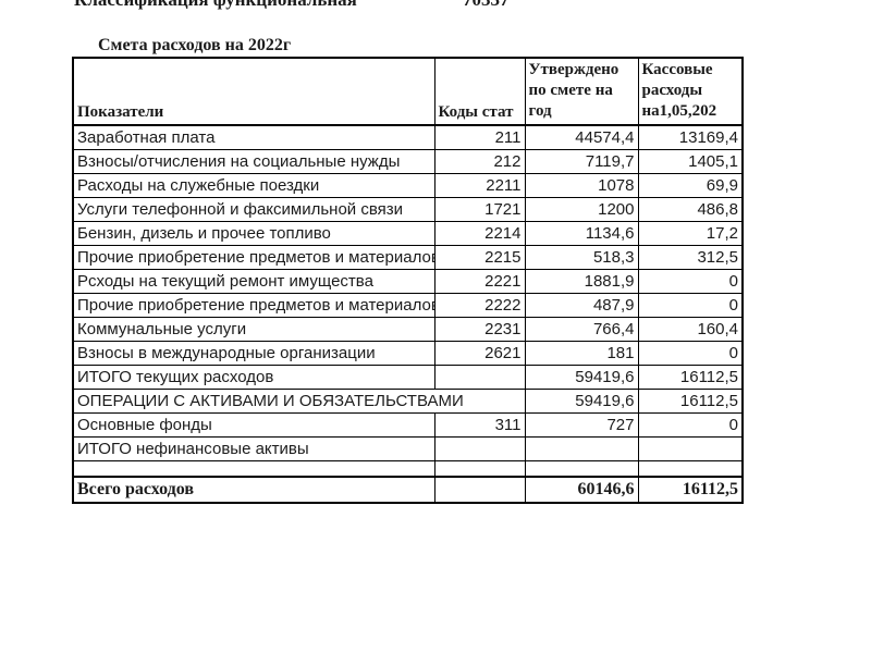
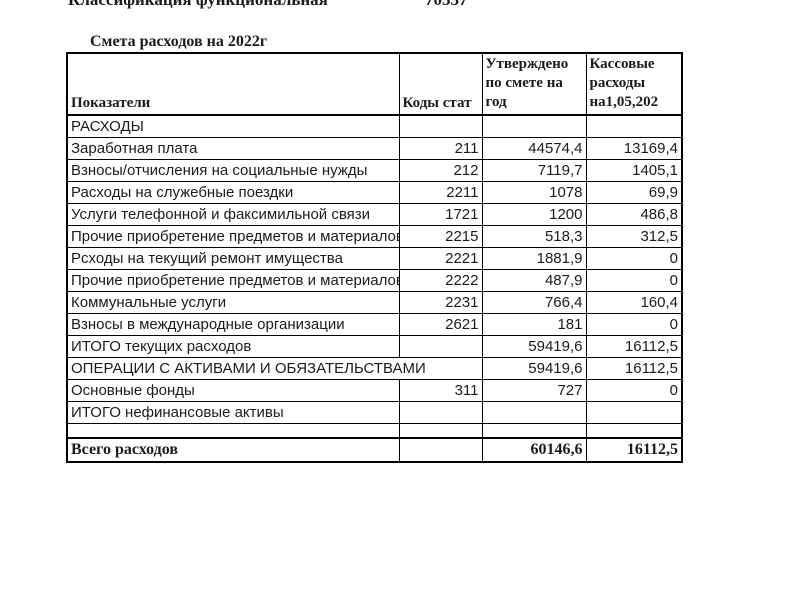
  Смета расходов на 2022г
  Показатели	Коды стат	Утверждено по смете на год	Кассовые расходы на1,05,202
+ РАСХОДЫ
  Заработная плата	211	44574,4	13169,4
  Взносы/отчисления на социальные нужды	212	7119,7	1405,1
  Расходы на служебные поездки	2211	1078	69,9
  Услуги телефонной и факсимильной связи	1721	1200	486,8
- Бензин, дизель и прочее топливо	2214	1134,6	17,2
  Прочие приобретение предметов и материало	2215	518,3	312,5
  Рсходы на текущий ремонт имущества	2221	1881,9	0
  Прочие приобретение предметов и материало	2222	487,9	0
  Коммунальные услуги	2231	766,4	160,4
  Взносы в международные организации	2621	181	0
  ИТОГО текущих расходов		59419,6	16112,5
  ОПЕРАЦИИ С АКТИВАМИ И ОБЯЗАТЕЛЬСТВАМИ	59419,6	16112,5
  Основные фонды	311	727	0
  ИТОГО нефинансовые активы
  Всего расходов		60146,6	16112,5
